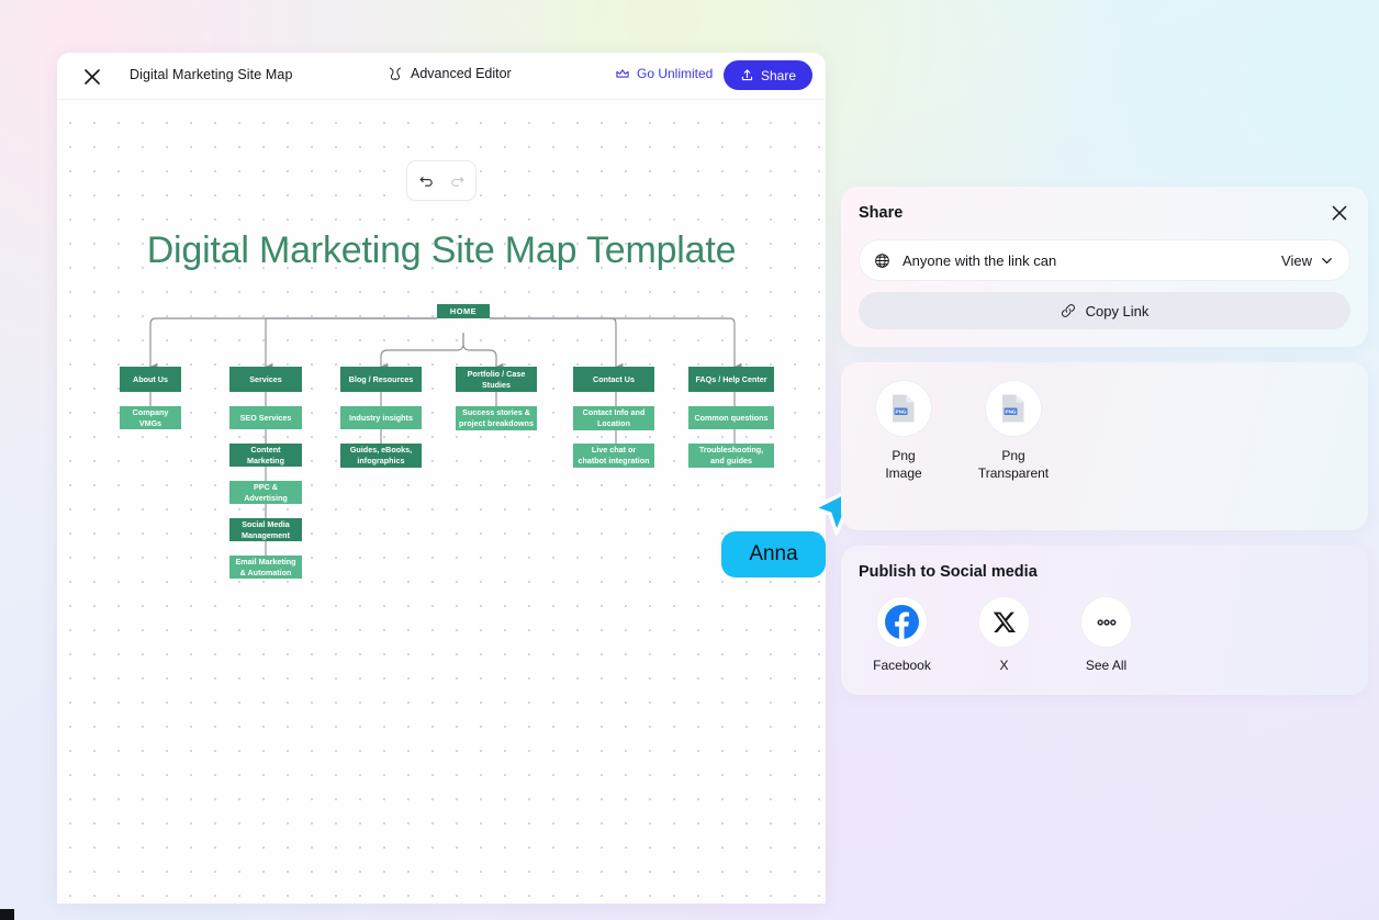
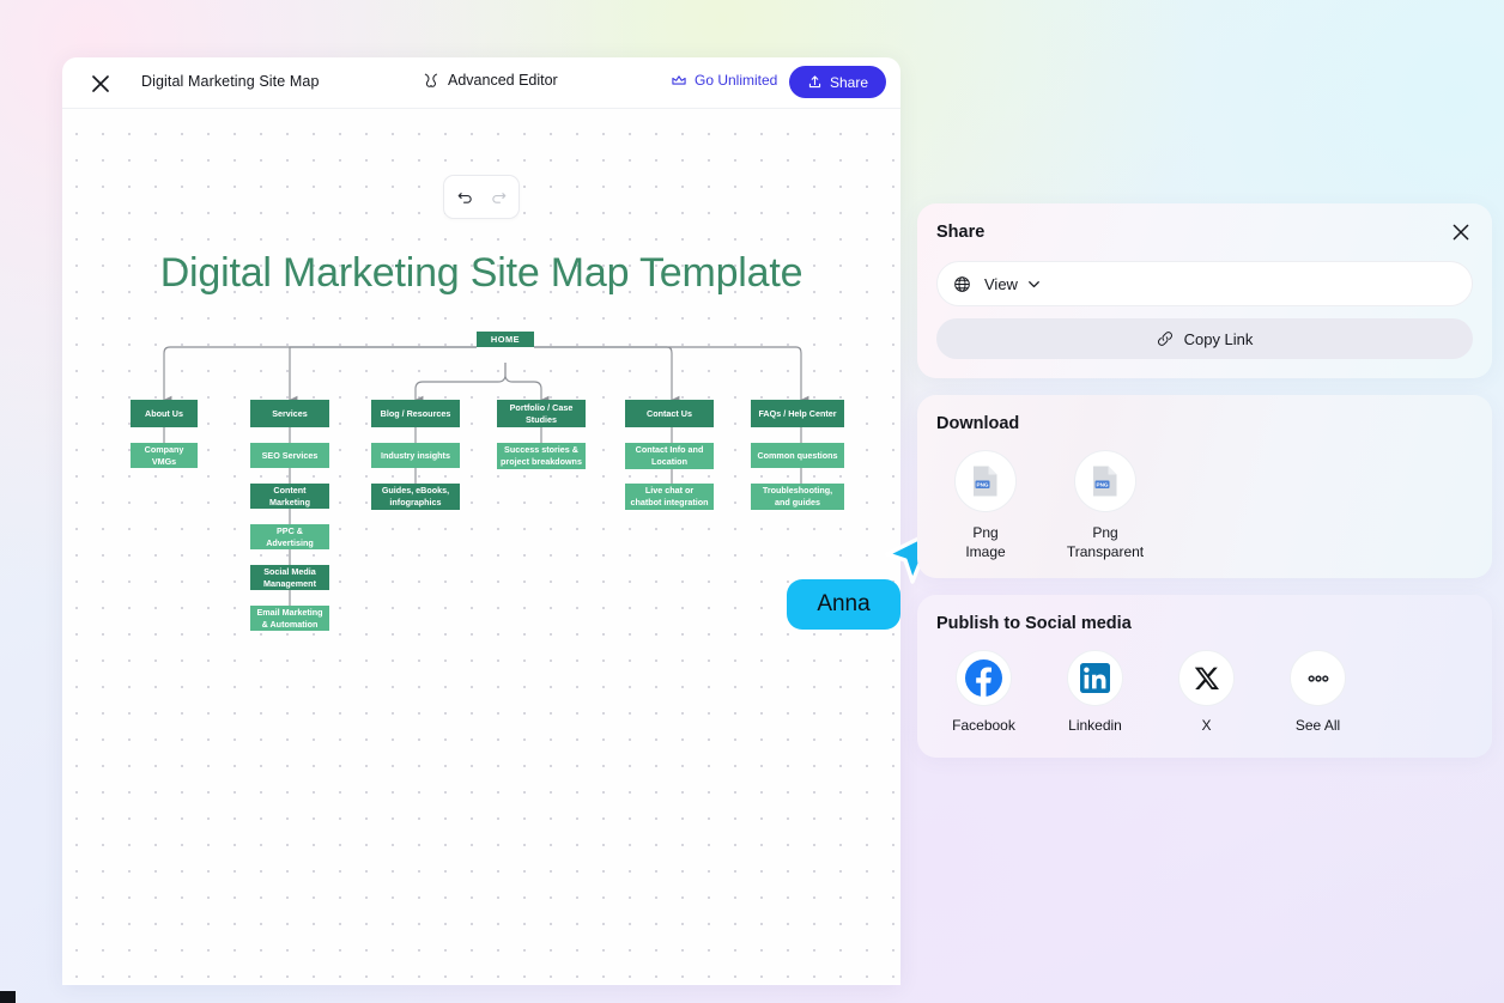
  Digital Marketing Site Map
  Advanced Editor
  Go Unlimited
  Share
  Digital Marketing Site Map Template
  HOME
  About Us
  Company VMGs
  Services
  SEO Services
  Content Marketing
  PPC & Advertising
  Social Media Management
  Email Marketing & Automation
  Blog / Resources
  Industry insights
  Guides, eBooks, infographics
  Portfolio / Case Studies
  Success stories & project breakdowns
  Contact Us
  Contact Info and Location
  Live chat or chatbot integration
  FAQs / Help Center
  Common questions
  Troubleshooting, and guides
  Anna
  Share
- Anyone with the link can
  View
  Copy Link
+ Download
  Png
  Image
  Png
  Transparent
  Publish to Social media
  Facebook
+ Linkedin
  X
  See All
